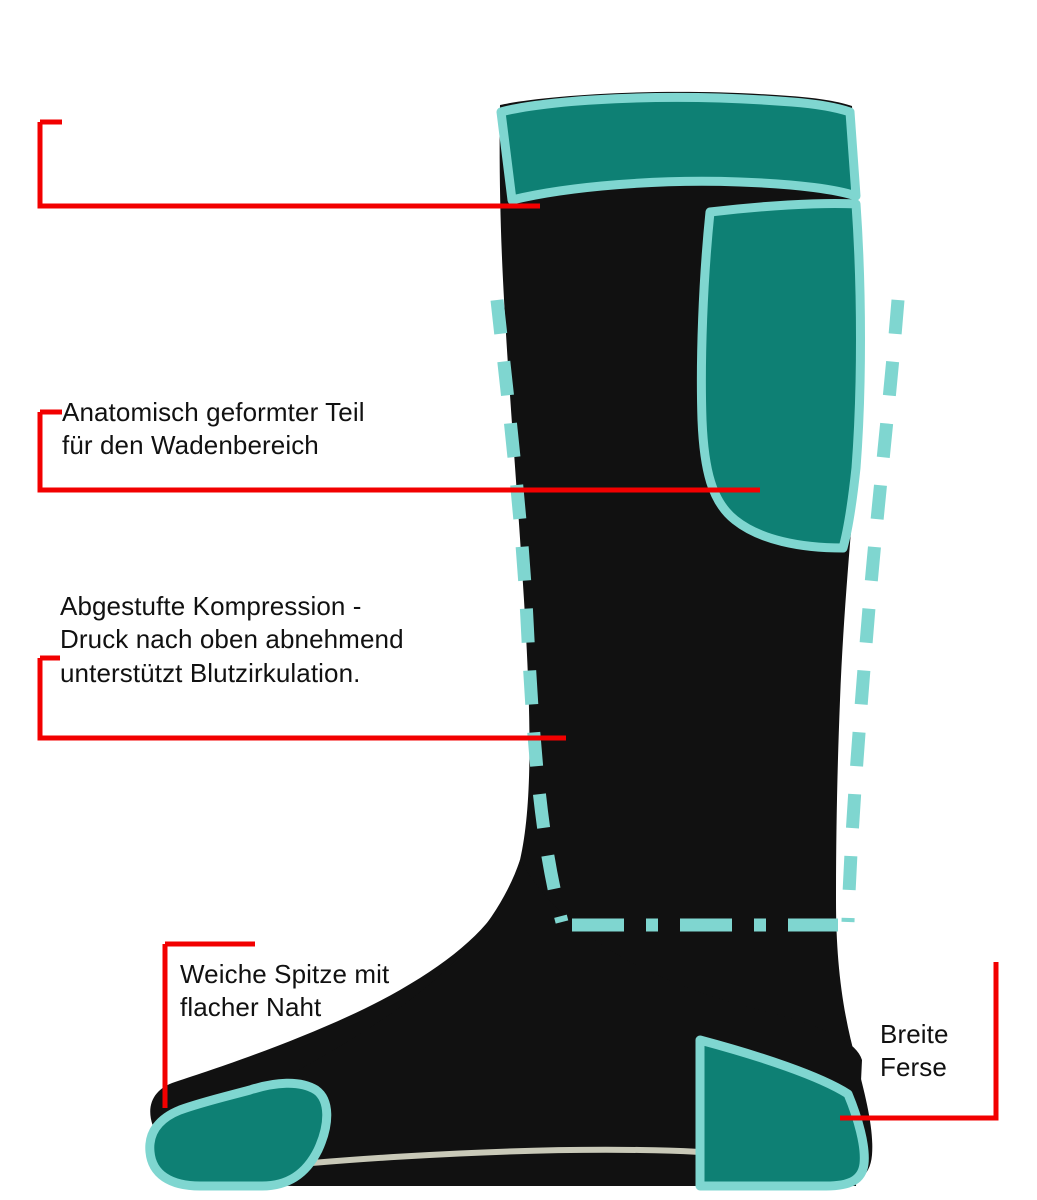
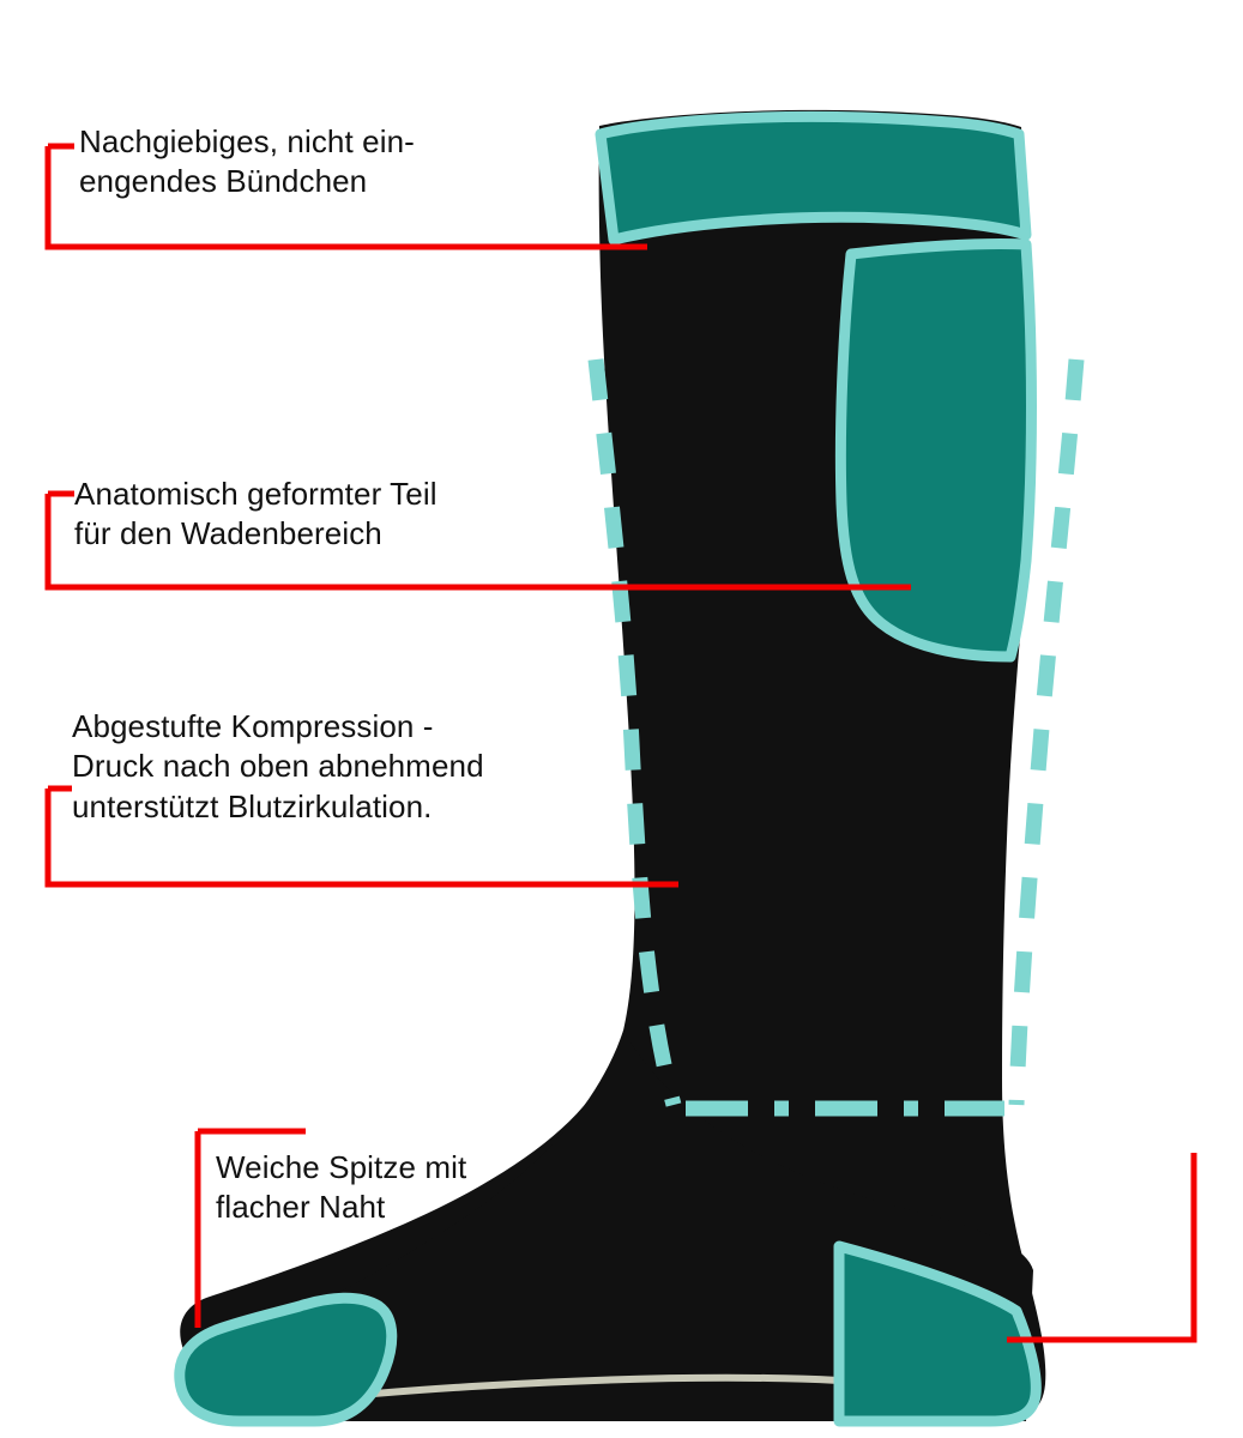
+ Nachgiebiges, nicht ein-
+ engendes Bündchen
  Anatomisch geformter Teil
  für den Wadenbereich
  Abgestufte Kompression -
  Druck nach oben abnehmend
  unterstützt Blutzirkulation.
  Weiche Spitze mit
  flacher Naht
- Breite
- Ferse
